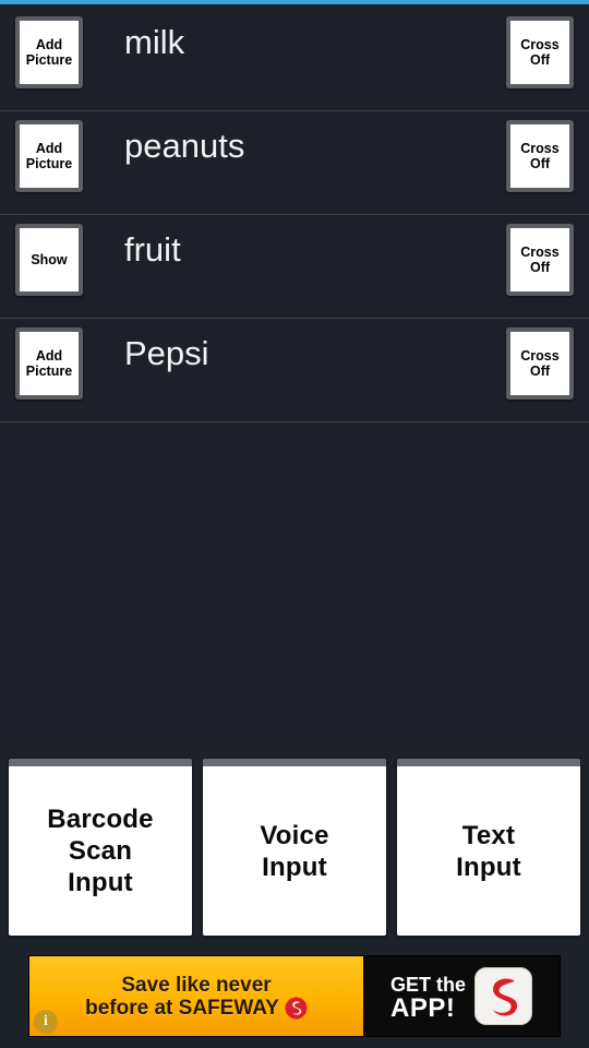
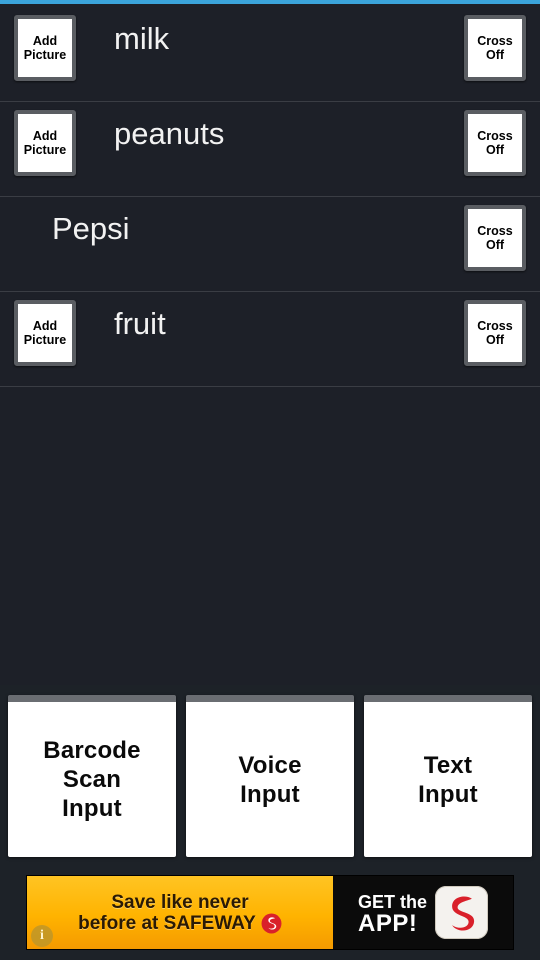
  Add
  Picture
  milk
  Cross
  Off
  Add
  Picture
  peanuts
  Cross
  Off
- Show
- fruit
+ Pepsi
  Cross
  Off
  Add
  Picture
- Pepsi
+ fruit
  Cross
  Off
  Barcode
  Scan
  Input
  Voice
  Input
  Text
  Input
  Save like never
  before at SAFEWAY
  i
  GET the
  APP!
